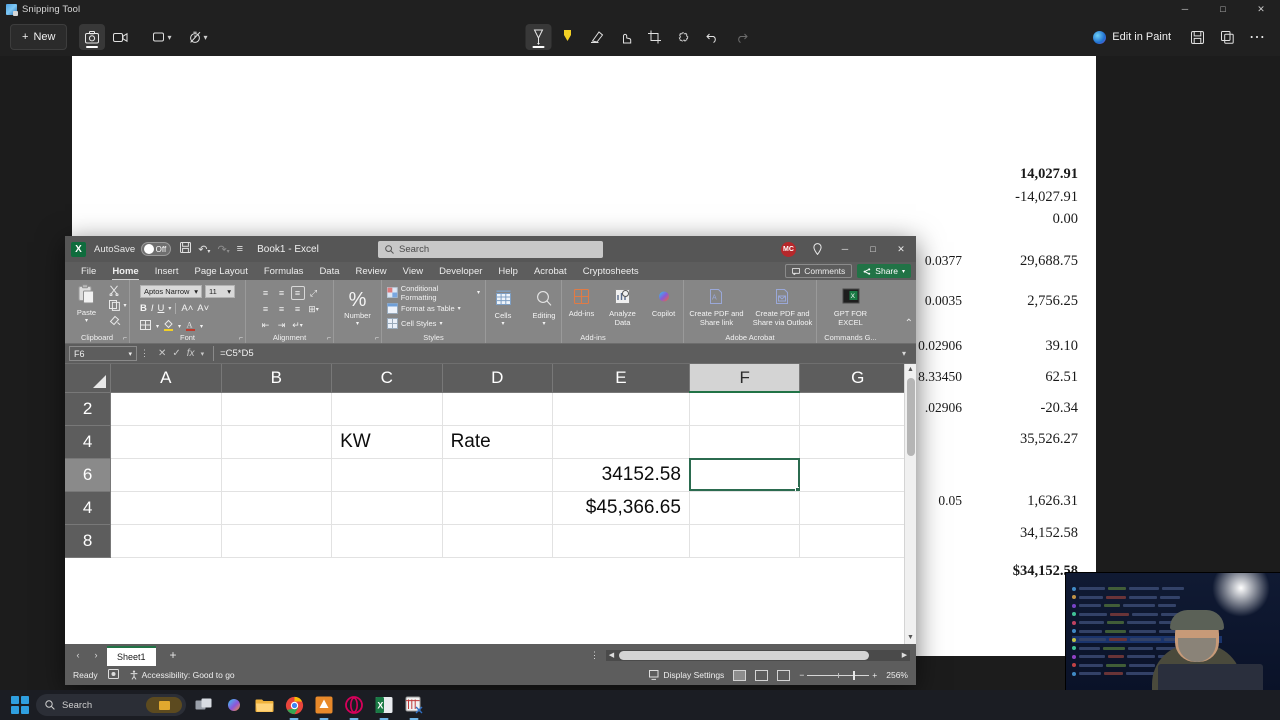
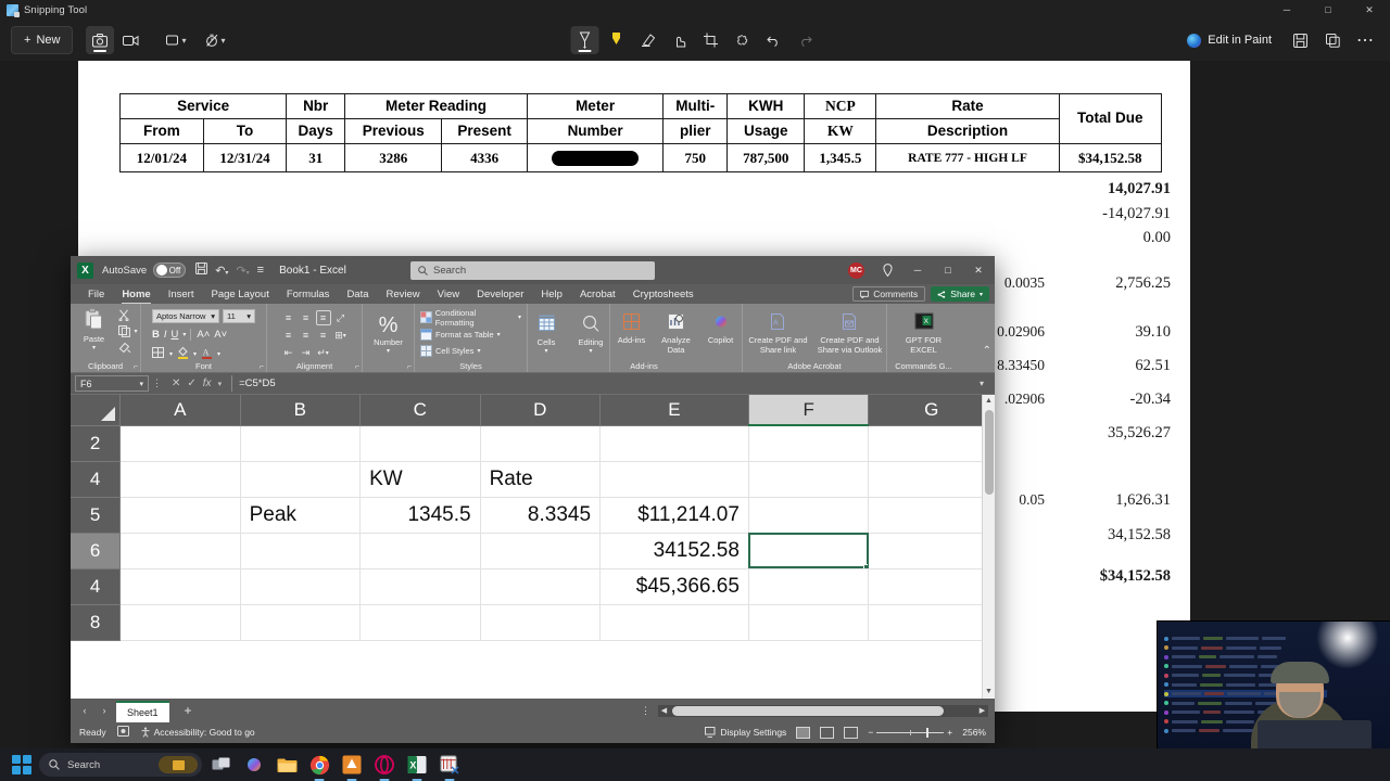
  Snipping Tool
  ─
  □
  ✕
  +
  New
  ▾
  ▾
  Edit in Paint
  ⋯
+ Service	Nbr	Meter Reading	Meter	Multi-	KWH	NCP	Rate	Total Due
+ From	To	Days	Previous	Present	Number	plier	Usage	KW	Description
+ 12/01/24	12/31/24	31	3286	4336		750	787,500	1,345.5	RATE 777 - HIGH LF	$34,152.58
  14,027.91
  -14,027.91
  0.00
- 0.0377
- 29,688.75
  0.0035
  2,756.25
  0.02906
  39.10
  8.33450
  62.51
  .02906
  -20.34
  35,526.27
  0.05
  1,626.31
  34,152.58
  $34,152.58
  X
  AutoSave
  Off
  ≡
  Book1 - Excel
  Search
  ─
  □
  ✕
  File
  Home
  Insert
  Page Layout
  Formulas
  Data
  Review
  View
  Developer
  Help
  Acrobat
  Cryptosheets
  Comments
  Share
  Paste
  Clipboard
  Aptos Narrow
  ▾
  11
  ▾
  B
  I
  U
  A˄
  A˅
  A
  Font
  ≡
  ≡
  ≡
  ⤢
  ≡
  ≡
  ≡
  ⊞
  ⇤
  ⇥
  ↵
  Alignment
  %
  Number
  Conditional Formatting
  Format as Table
  Cell Styles
  Styles
  Cells
  Editing
  Add-ins
  Analyze Data
  Copilot
  Add-ins
  Create PDF and Share link
  Create PDF and Share via Outlook
  Adobe Acrobat
  GPT FOR EXCEL
  Commands G...
  ⌃
  F6
  ⋮
  ✕
  ✓
  fx
  =C5*D5
  ▾
  	A	B	C	D	E	F	G
  2
  4			KW	Rate
+ 5		Peak	1345.5	8.3345	$11,214.07
  6					34152.58
  4					$45,366.65
  8
  ‹
  ›
  Sheet1
  +
  ⋮
  Ready
  Accessibility: Good to go
  Display Settings
  −
  +
  256%
  Search
  X
